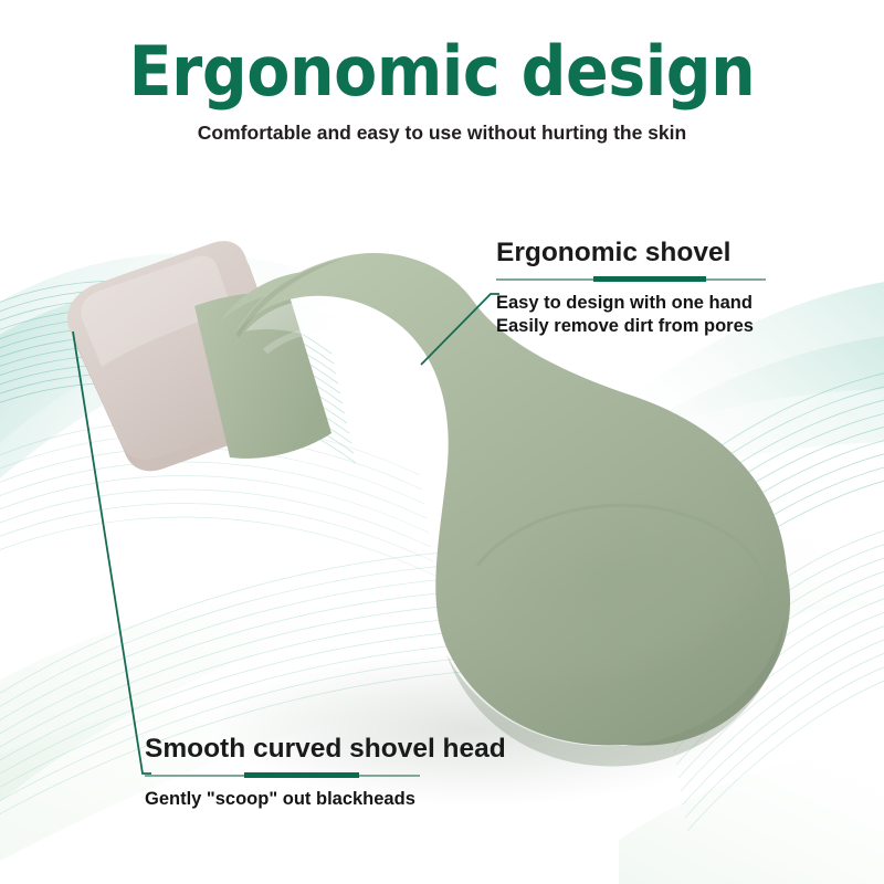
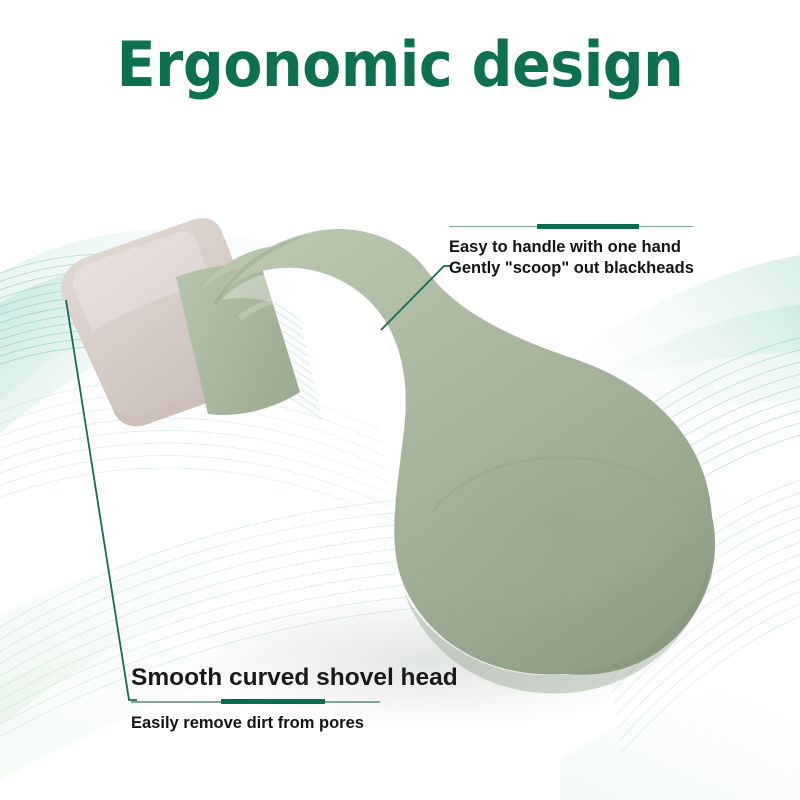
  Ergonomic design
- Comfortable and easy to use without hurting the skin
- Ergonomic shovel
- Easy to design with one hand
+ Easy to handle with one hand
- Easily remove dirt from pores
+ Gently "scoop" out blackheads
  Smooth curved shovel head
- Gently "scoop" out blackheads
+ Easily remove dirt from pores
